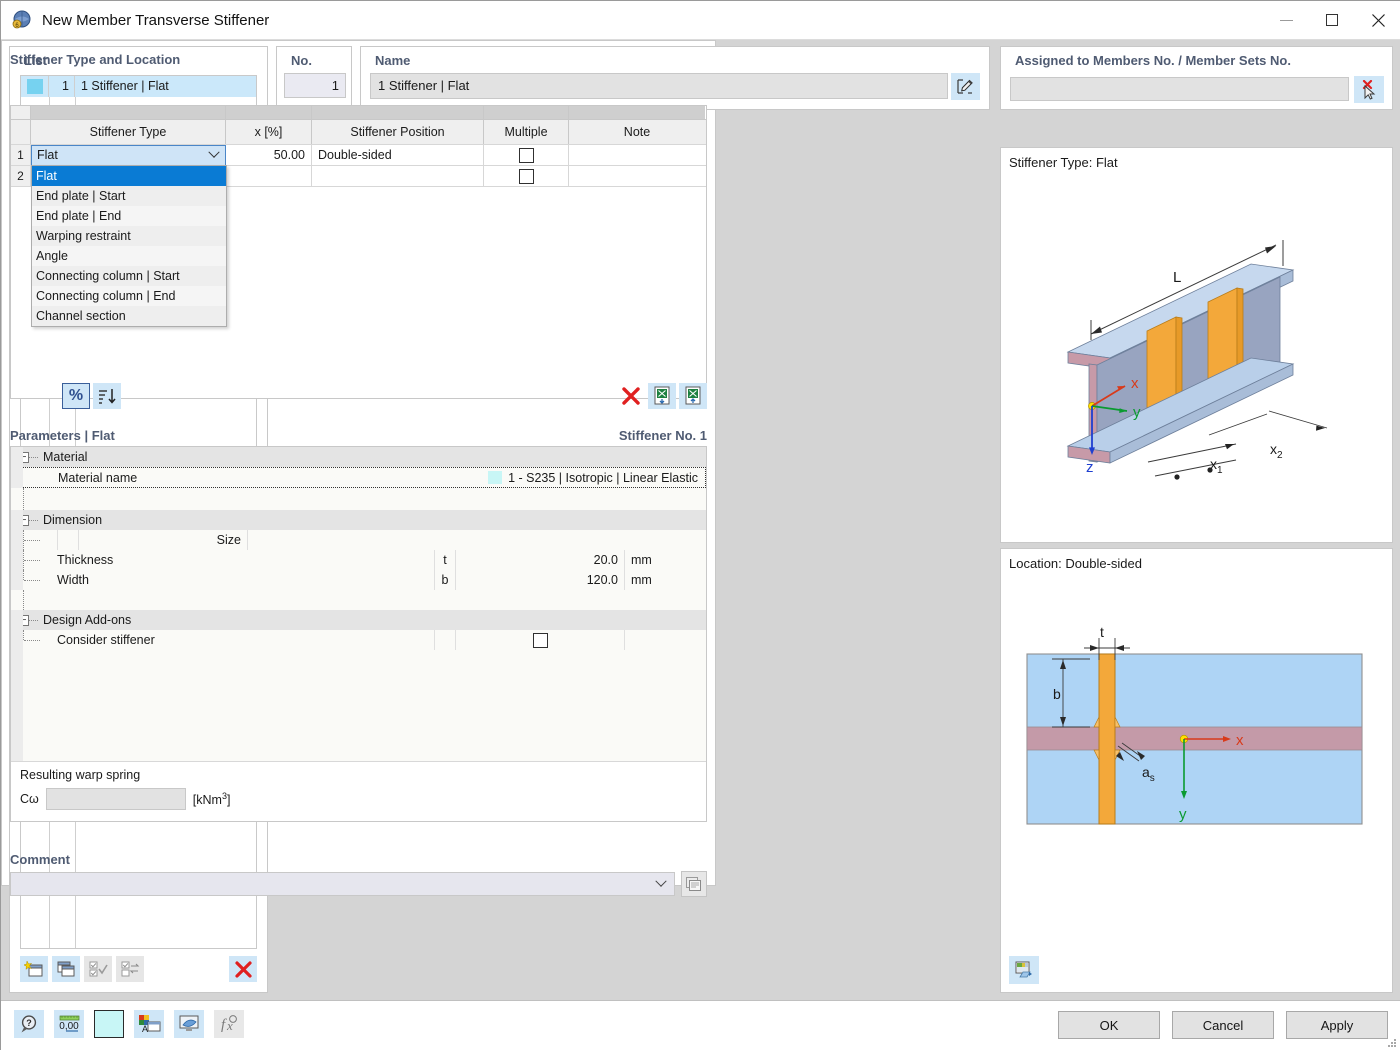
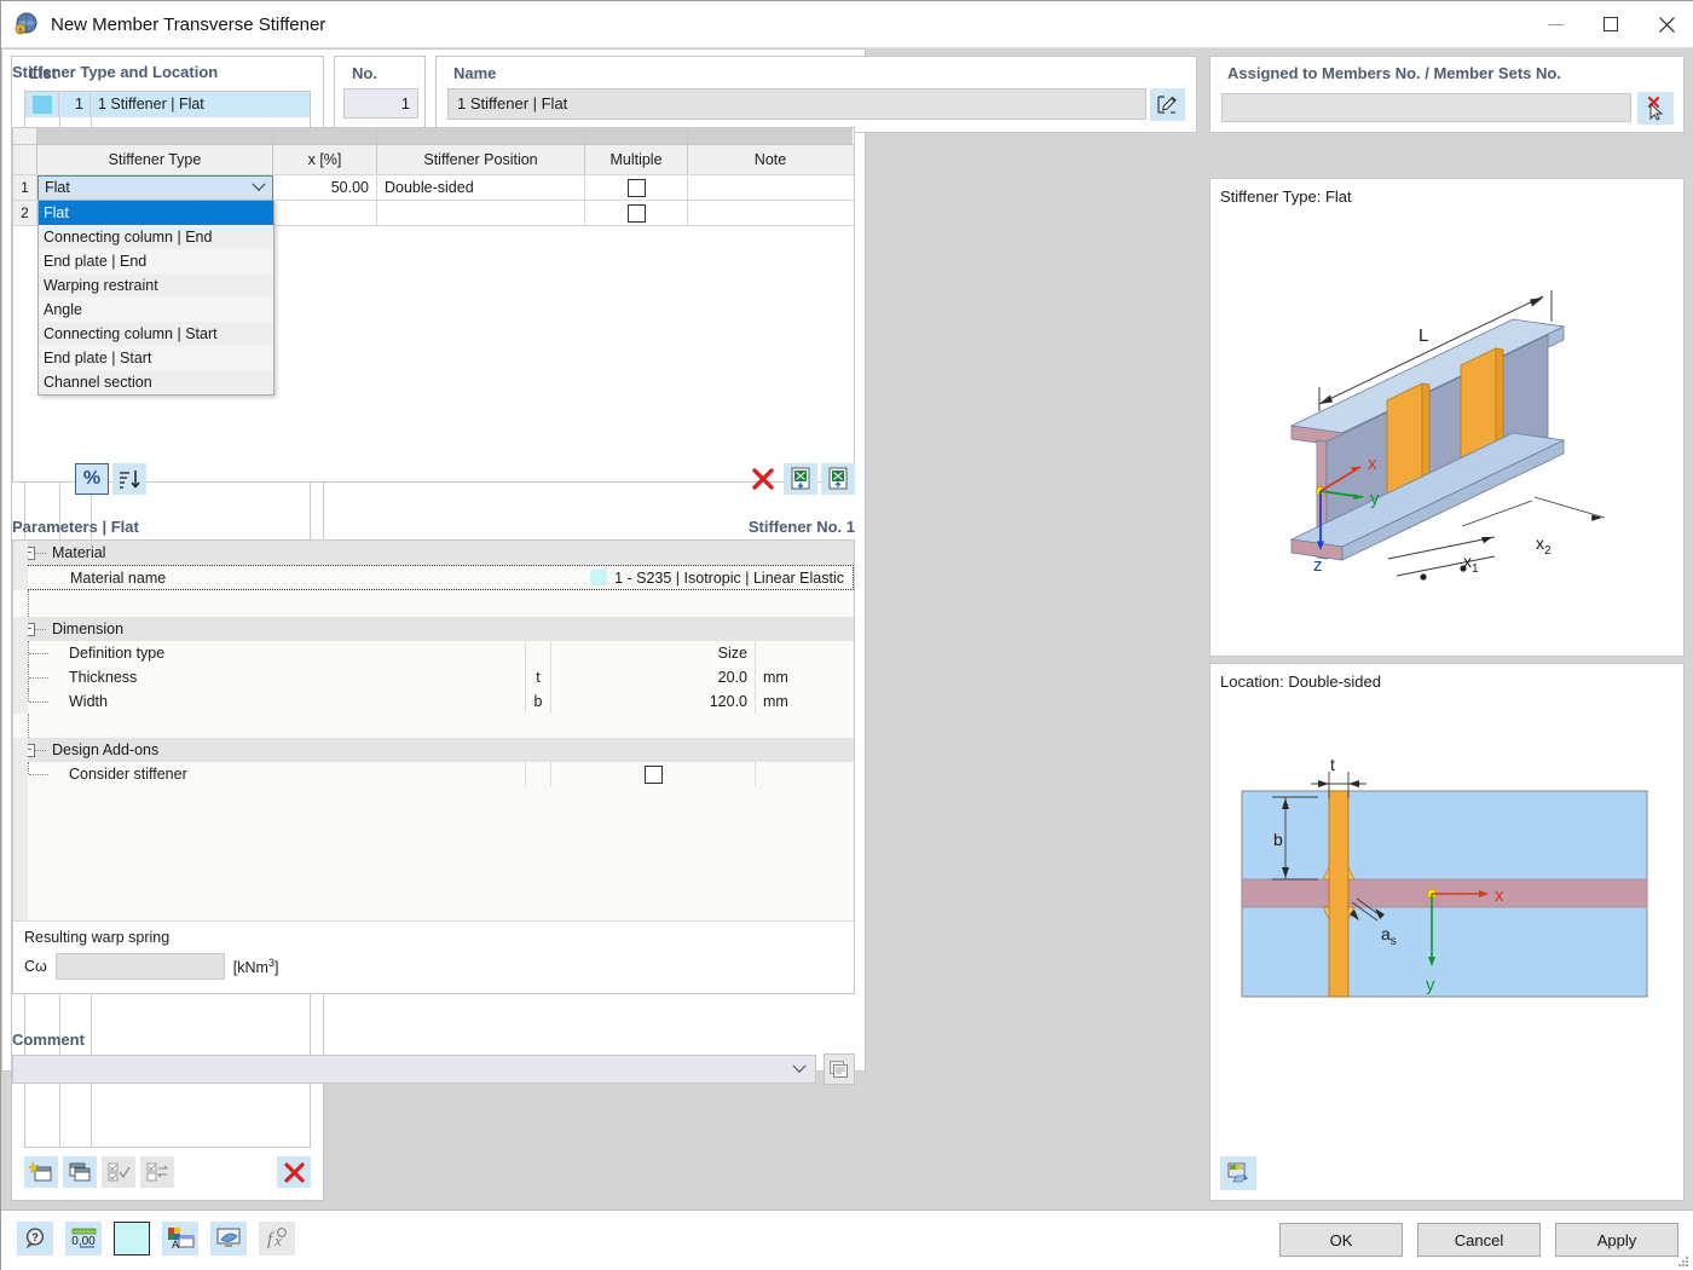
  New Member Transverse Stiffener
  List
  1
  1 Stiffener | Flat
  No.
  1
  Name
  1 Stiffener | Flat
  Assigned to Members No. / Member Sets No.
  Stiffener Type and Location
  Stiffener Type
  x [%]
  Stiffener Position
  Multiple
  Note
  1
  Flat
  50.00
  Double-sided
  2
  Flat
- End plate | Start
+ Connecting column | End
  End plate | End
  Warping restraint
  Angle
  Connecting column | Start
- Connecting column | End
+ End plate | Start
  Channel section
  %
  Parameters | Flat
  Stiffener No. 1
  −
  Material
  Material name
  1 - S235 | Isotropic | Linear Elastic
  −
  Dimension
+ Definition type
  Size
  Thickness
  t
  20.0
  mm
  Width
  b
  120.0
  mm
  −
  Design Add-ons
  Consider stiffener
  Resulting warp spring
  Cω
  [kNm3]
  Comment
  Stiffener Type: Flat
  L
  x
  y
  z
  x1
  x2
  Location: Double-sided
  t
  b
  as
  x
  y
  ?
  0,00
  A
  f
  x
  OK
  Cancel
  Apply
